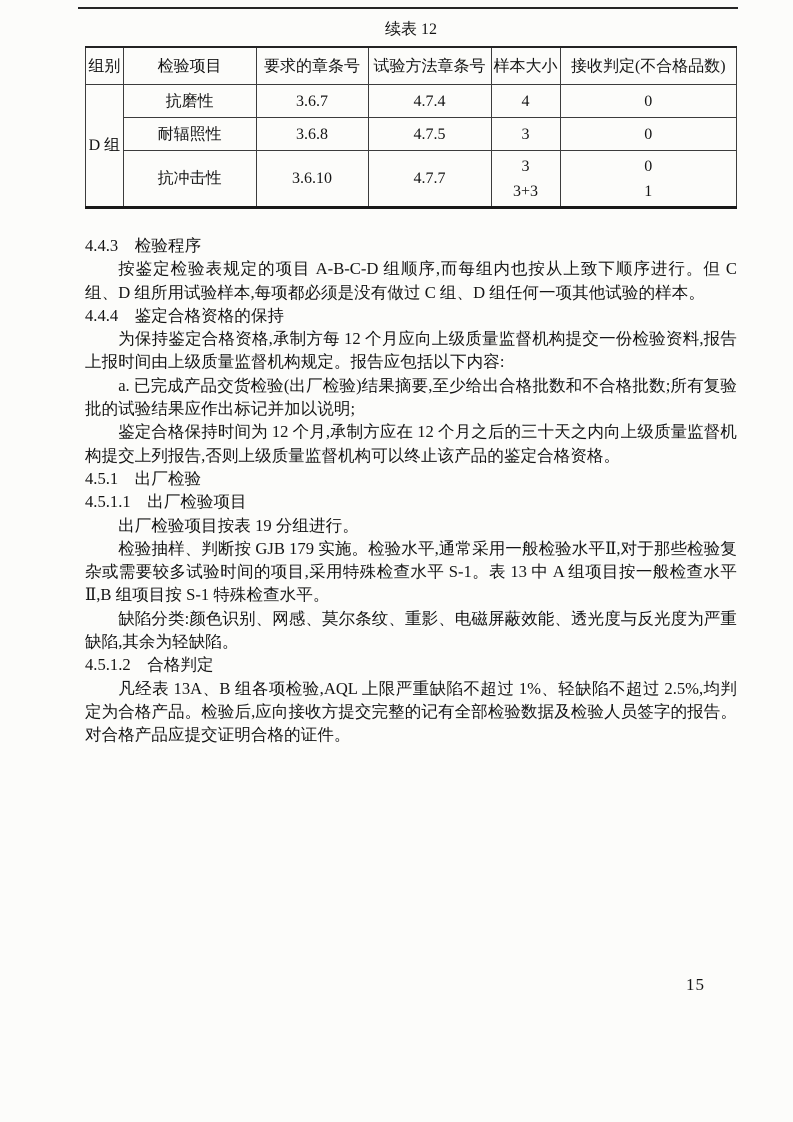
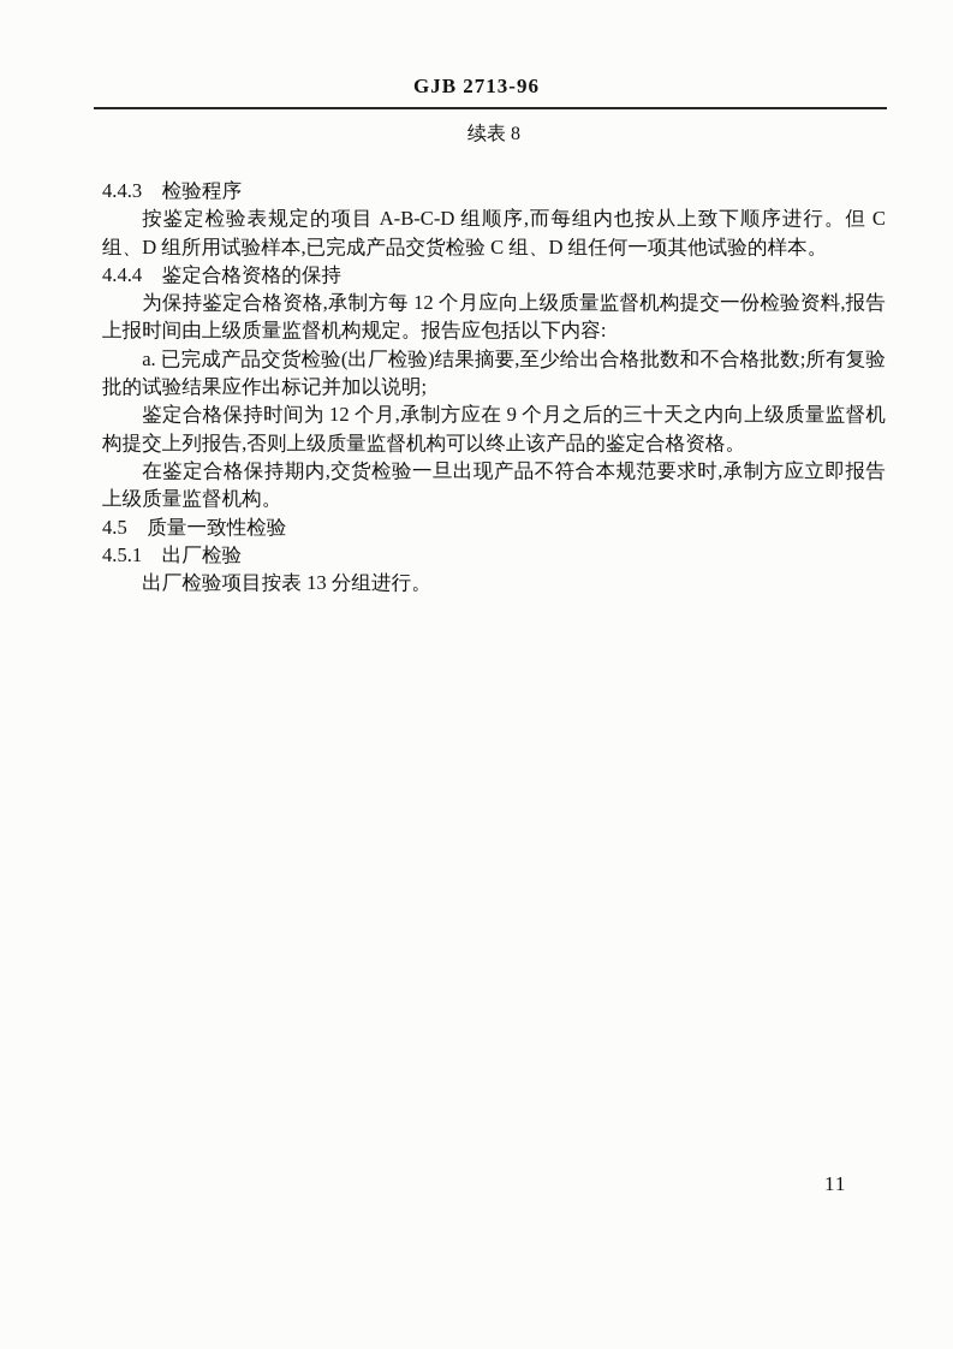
+ GJB 2713-96
- 续表 12
+ 续表 8
- 组别	检验项目	要求的章条号	试验方法章条号	样本大小	接收判定(不合格品数)
- D 组	抗磨性	3.6.7	4.7.4	4	0
- 耐辐照性	3.6.8	4.7.5	3	0
- 抗冲击性	3.6.10	4.7.7	3 3+3	0 1
  4.4.3 检验程序
- 按鉴定检验表规定的项目 A-B-C-D 组顺序,而每组内也按从上致下顺序进行。但 C 组、D 组所用试验样本,每项都必须是没有做过 C 组、D 组任何一项其他试验的样本。
+ 按鉴定检验表规定的项目 A-B-C-D 组顺序,而每组内也按从上致下顺序进行。但 C 组、D 组所用试验样本,已完成产品交货检验 C 组、D 组任何一项其他试验的样本。
  4.4.4 鉴定合格资格的保持
  为保持鉴定合格资格,承制方每 12 个月应向上级质量监督机构提交一份检验资料,报告上报时间由上级质量监督机构规定。报告应包括以下内容:
  a. 已完成产品交货检验(出厂检验)结果摘要,至少给出合格批数和不合格批数;所有复验批的试验结果应作出标记并加以说明;
- 鉴定合格保持时间为 12 个月,承制方应在 12 个月之后的三十天之内向上级质量监督机构提交上列报告,否则上级质量监督机构可以终止该产品的鉴定合格资格。
+ 鉴定合格保持时间为 12 个月,承制方应在 9 个月之后的三十天之内向上级质量监督机构提交上列报告,否则上级质量监督机构可以终止该产品的鉴定合格资格。
+ 在鉴定合格保持期内,交货检验一旦出现产品不符合本规范要求时,承制方应立即报告上级质量监督机构。
+ 4.5 质量一致性检验
  4.5.1 出厂检验
- 4.5.1.1 出厂检验项目
- 出厂检验项目按表 19 分组进行。
+ 出厂检验项目按表 13 分组进行。
- 检验抽样、判断按 GJB 179 实施。检验水平,通常采用一般检验水平Ⅱ,对于那些检验复杂或需要较多试验时间的项目,采用特殊检查水平 S-1。表 13 中 A 组项目按一般检查水平Ⅱ,B 组项目按 S-1 特殊检查水平。
- 缺陷分类:颜色识别、网感、莫尔条纹、重影、电磁屏蔽效能、透光度与反光度为严重缺陷,其余为轻缺陷。
- 4.5.1.2 合格判定
- 凡经表 13A、B 组各项检验,AQL 上限严重缺陷不超过 1%、轻缺陷不超过 2.5%,均判定为合格产品。检验后,应向接收方提交完整的记有全部检验数据及检验人员签字的报告。对合格产品应提交证明合格的证件。
- 15
+ 11
